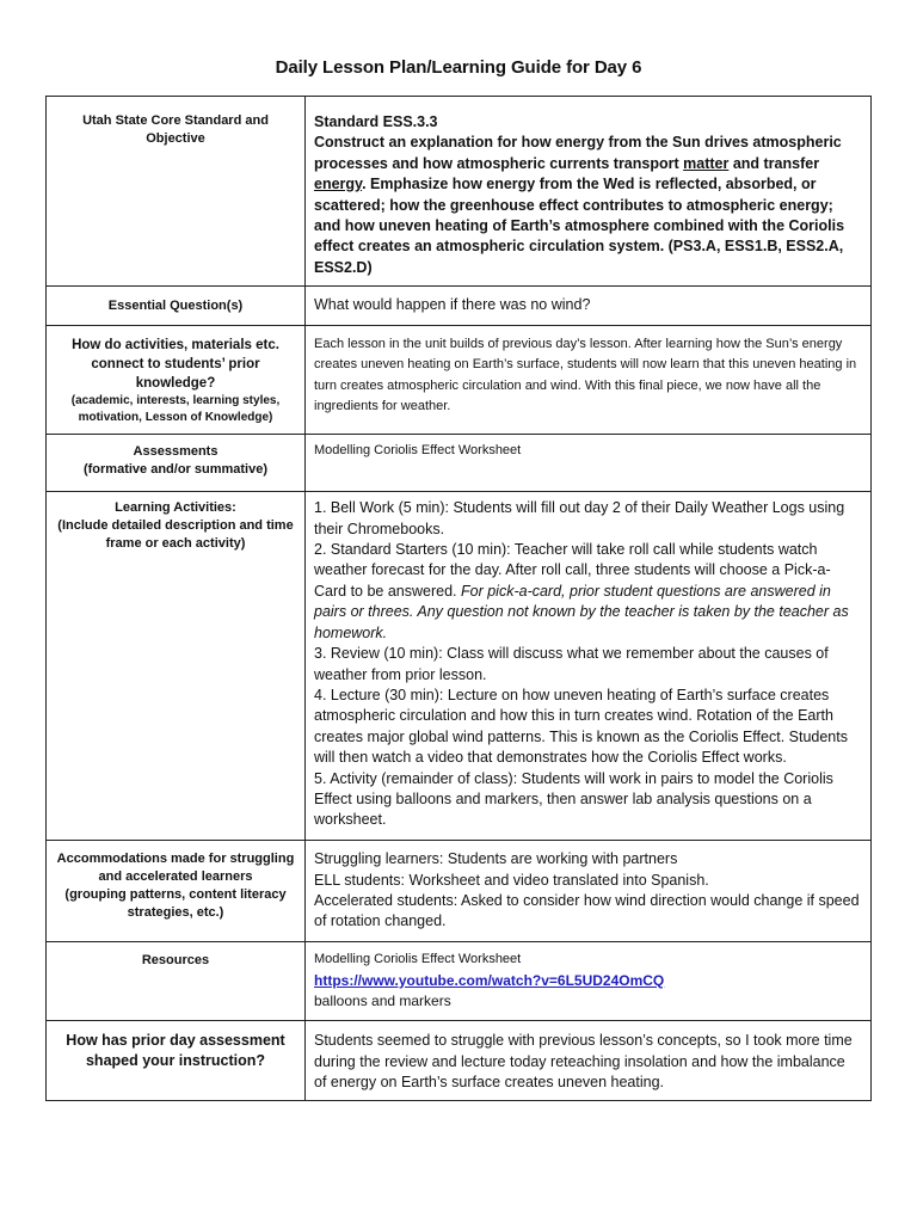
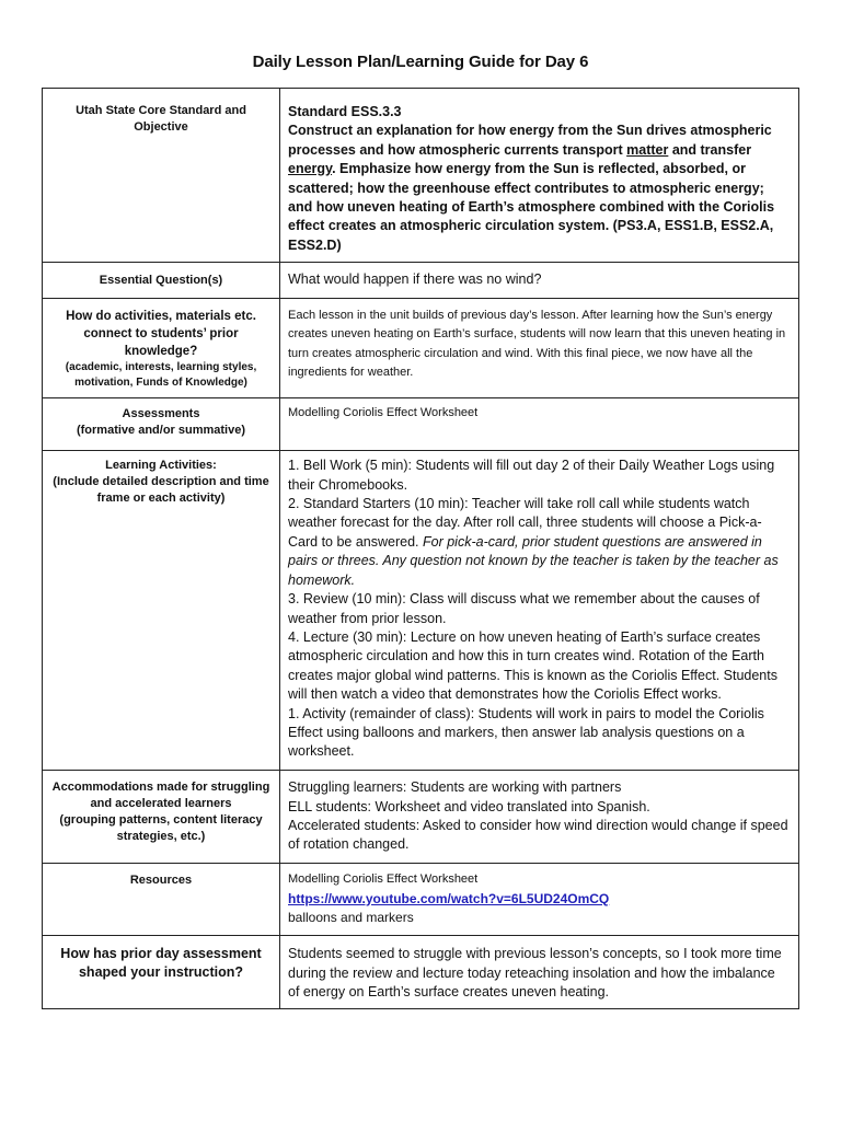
  Daily Lesson Plan/Learning Guide for Day 6
- Utah State Core Standard and Objective	Standard ESS.3.3 Construct an explanation for how energy from the Sun drives atmospheric processes and how atmospheric currents transport matter and transfer energy. Emphasize how energy from the Wed is reflected, absorbed, or scattered; how the greenhouse effect contributes to atmospheric energy; and how uneven heating of Earth’s atmosphere combined with the Coriolis effect creates an atmospheric circulation system. (PS3.A, ESS1.B, ESS2.A, ESS2.D)
+ Utah State Core Standard and Objective	Standard ESS.3.3 Construct an explanation for how energy from the Sun drives atmospheric processes and how atmospheric currents transport matter and transfer energy. Emphasize how energy from the Sun is reflected, absorbed, or scattered; how the greenhouse effect contributes to atmospheric energy; and how uneven heating of Earth’s atmosphere combined with the Coriolis effect creates an atmospheric circulation system. (PS3.A, ESS1.B, ESS2.A, ESS2.D)
  Essential Question(s)	What would happen if there was no wind?
- How do activities, materials etc. connect to students’ prior knowledge? (academic, interests, learning styles, motivation, Lesson of Knowledge)	Each lesson in the unit builds of previous day’s lesson. After learning how the Sun’s energy creates uneven heating on Earth’s surface, students will now learn that this uneven heating in turn creates atmospheric circulation and wind. With this final piece, we now have all the ingredients for weather.
+ How do activities, materials etc. connect to students’ prior knowledge? (academic, interests, learning styles, motivation, Funds of Knowledge)	Each lesson in the unit builds of previous day’s lesson. After learning how the Sun’s energy creates uneven heating on Earth’s surface, students will now learn that this uneven heating in turn creates atmospheric circulation and wind. With this final piece, we now have all the ingredients for weather.
  Assessments (formative and/or summative)	Modelling Coriolis Effect Worksheet
- Learning Activities: (Include detailed description and time frame or each activity)	1. Bell Work (5 min): Students will fill out day 2 of their Daily Weather Logs using their Chromebooks. 2. Standard Starters (10 min): Teacher will take roll call while students watch weather forecast for the day. After roll call, three students will choose a Pick-a-Card to be answered. For pick-a-card, prior student questions are answered in pairs or threes. Any question not known by the teacher is taken by the teacher as homework. 3. Review (10 min): Class will discuss what we remember about the causes of weather from prior lesson. 4. Lecture (30 min): Lecture on how uneven heating of Earth’s surface creates atmospheric circulation and how this in turn creates wind. Rotation of the Earth creates major global wind patterns. This is known as the Coriolis Effect. Students will then watch a video that demonstrates how the Coriolis Effect works. 5. Activity (remainder of class): Students will work in pairs to model the Coriolis Effect using balloons and markers, then answer lab analysis questions on a worksheet.
+ Learning Activities: (Include detailed description and time frame or each activity)	1. Bell Work (5 min): Students will fill out day 2 of their Daily Weather Logs using their Chromebooks. 2. Standard Starters (10 min): Teacher will take roll call while students watch weather forecast for the day. After roll call, three students will choose a Pick-a-Card to be answered. For pick-a-card, prior student questions are answered in pairs or threes. Any question not known by the teacher is taken by the teacher as homework. 3. Review (10 min): Class will discuss what we remember about the causes of weather from prior lesson. 4. Lecture (30 min): Lecture on how uneven heating of Earth’s surface creates atmospheric circulation and how this in turn creates wind. Rotation of the Earth creates major global wind patterns. This is known as the Coriolis Effect. Students will then watch a video that demonstrates how the Coriolis Effect works. 1. Activity (remainder of class): Students will work in pairs to model the Coriolis Effect using balloons and markers, then answer lab analysis questions on a worksheet.
  Accommodations made for struggling and accelerated learners (grouping patterns, content literacy strategies, etc.)	Struggling learners: Students are working with partners ELL students: Worksheet and video translated into Spanish. Accelerated students: Asked to consider how wind direction would change if speed of rotation changed.
  Resources	Modelling Coriolis Effect Worksheet https://www.youtube.com/watch?v=6L5UD24OmCQ balloons and markers
  How has prior day assessment shaped your instruction?	Students seemed to struggle with previous lesson’s concepts, so I took more time during the review and lecture today reteaching insolation and how the imbalance of energy on Earth’s surface creates uneven heating.
